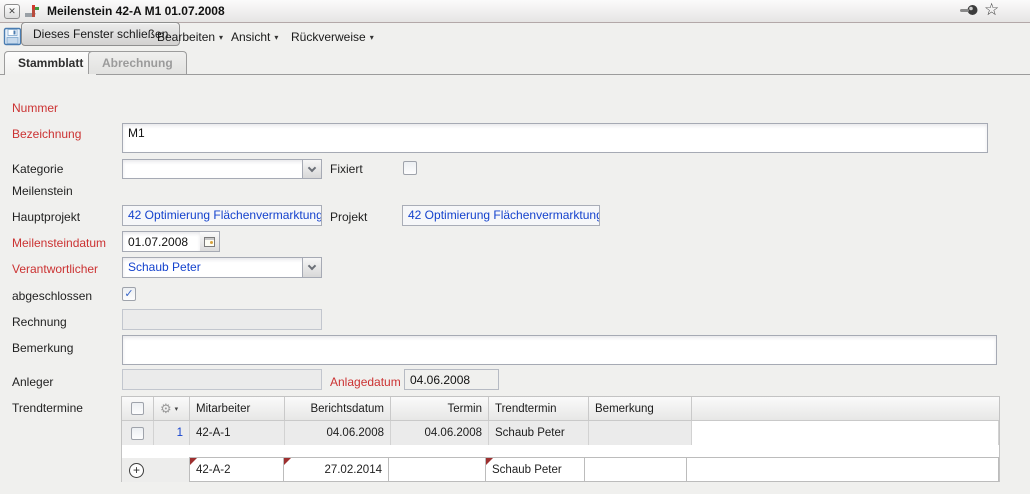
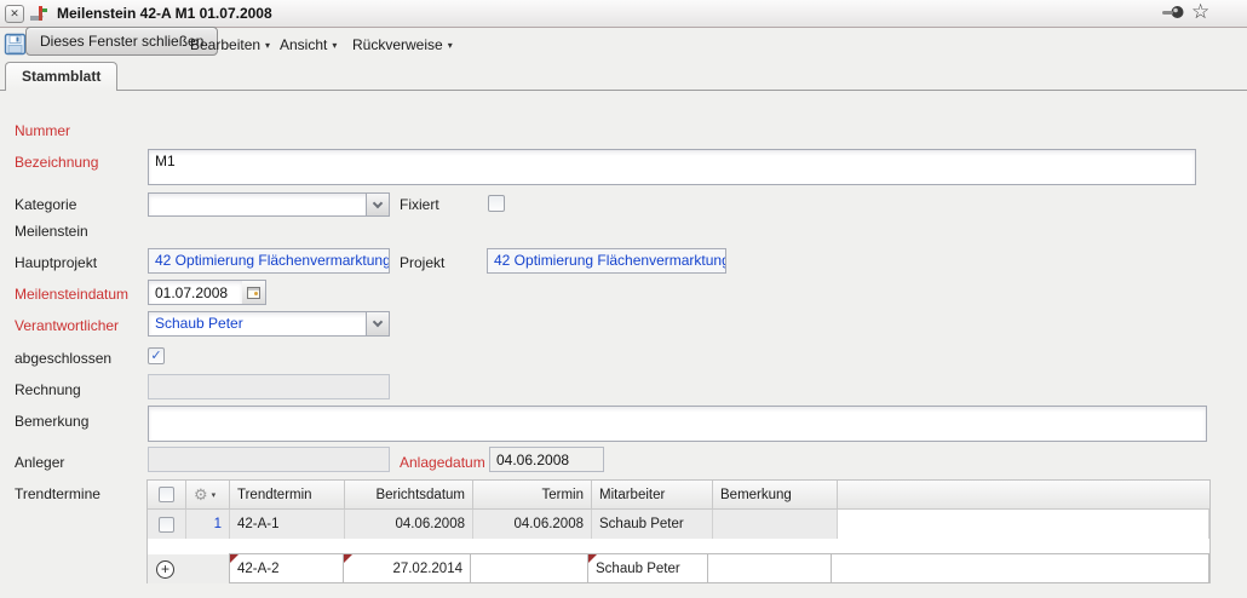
  ✕
  Meilenstein 42-A M1 01.07.2008
  ☆
  Dieses Fenster schließen
  Bearbeiten ▾
  Ansicht ▾
  Rückverweise ▾
  Stammblatt
- Abrechnung
  Nummer
  Bezeichnung
  Kategorie
  Meilenstein
  Fixiert
  Hauptprojekt
  Projekt
  Meilensteindatum
  Verantwortlicher
  abgeschlossen
  Rechnung
  Bemerkung
  Anleger
  Anlagedatum
  Trendtermine
  M1
  42 Optimierung Flächenvermarktung
  42 Optimierung Flächenvermarktung
  01.07.2008
  Schaub Peter
  ✓
  04.06.2008
  ⚙
- Mitarbeiter
+ Trendtermin
  Berichtsdatum
  Termin
- Trendtermin
+ Mitarbeiter
  Bemerkung
  1
  42-A-1
  04.06.2008
  04.06.2008
  Schaub Peter
  +
  42-A-2
  27.02.2014
  Schaub Peter
